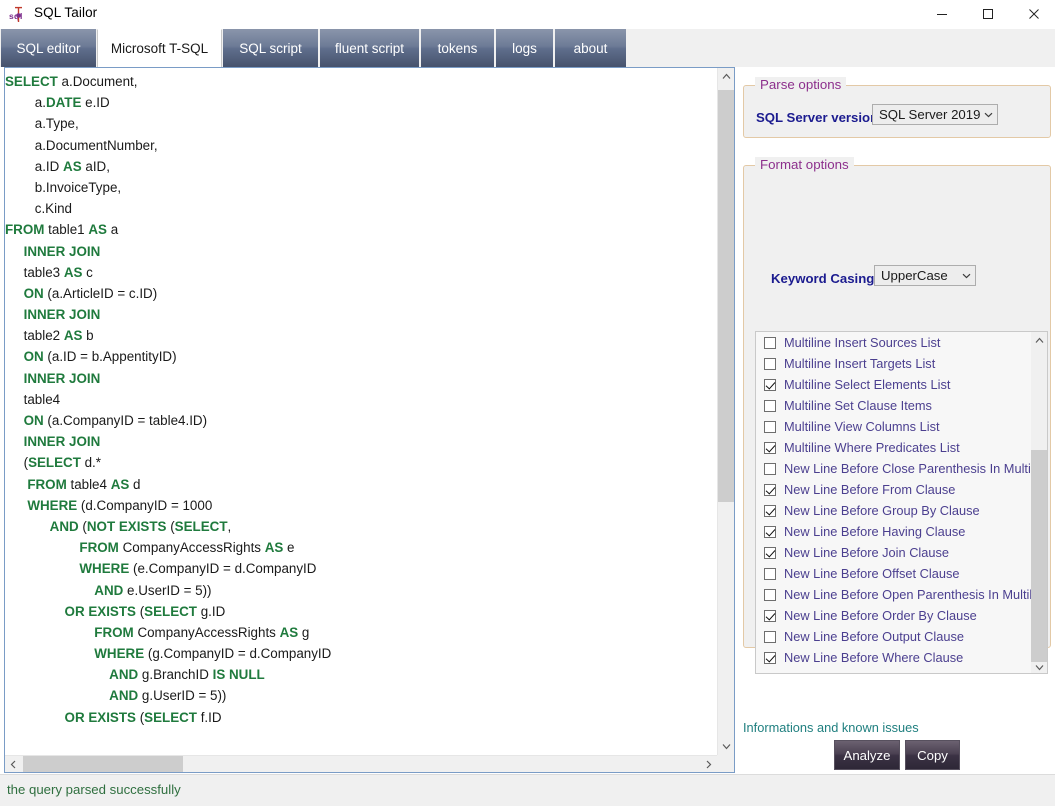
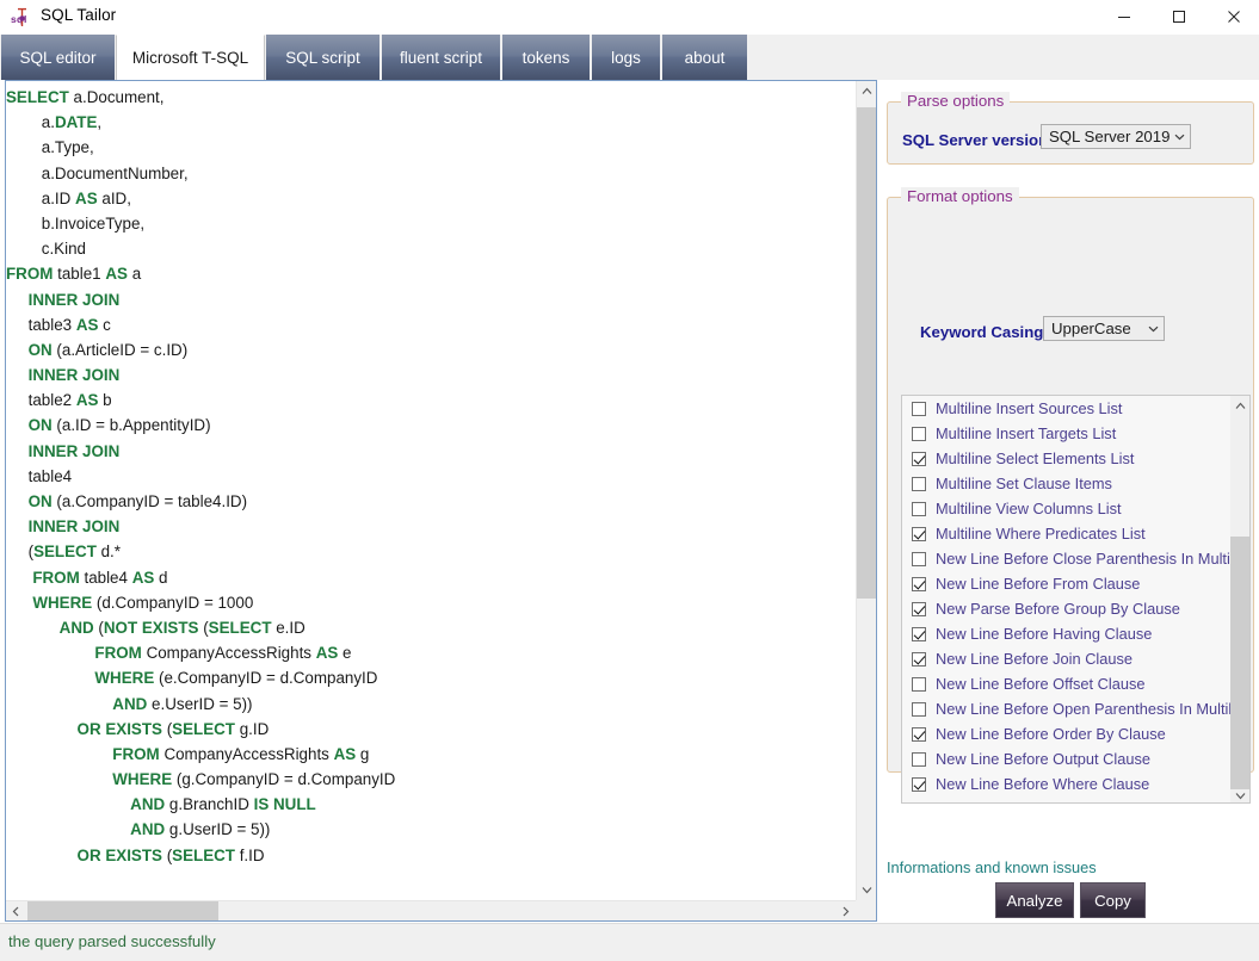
  s
  l
  SQL Tailor
  SQL editor
  Microsoft T-SQL
  SQL script
  fluent script
  tokens
  logs
  about
  SELECT a.Document,
- a.DATE e.ID
+ a.DATE,
  a.Type,
  a.DocumentNumber,
  a.ID AS aID,
  b.InvoiceType,
  c.Kind
  FROM table1 AS a
  INNER JOIN
  table3 AS c
  ON (a.ArticleID = c.ID)
  INNER JOIN
  table2 AS b
  ON (a.ID = b.AppentityID)
  INNER JOIN
  table4
  ON (a.CompanyID = table4.ID)
  INNER JOIN
  (SELECT d.*
  FROM table4 AS d
  WHERE (d.CompanyID = 1000
- AND (NOT EXISTS (SELECT,
+ AND (NOT EXISTS (SELECT e.ID
  FROM CompanyAccessRights AS e
  WHERE (e.CompanyID = d.CompanyID
  AND e.UserID = 5))
  OR EXISTS (SELECT g.ID
  FROM CompanyAccessRights AS g
  WHERE (g.CompanyID = d.CompanyID
  AND g.BranchID IS NULL
  AND g.UserID = 5))
  OR EXISTS (SELECT f.ID
  Parse options
  SQL Server versio
  SQL Server 2019
  Format options
  Keyword Casing
  UpperCase
  Multiline Insert Sources List
  Multiline Insert Targets List
  Multiline Select Elements List
  Multiline Set Clause Items
  Multiline View Columns List
  Multiline Where Predicates List
  New Line Before Close Parenthesis In Multi
  New Line Before From Clause
- New Line Before Group By Clause
+ New Parse Before Group By Clause
  New Line Before Having Clause
  New Line Before Join Clause
  New Line Before Offset Clause
  New Line Before Open Parenthesis In Multi
  New Line Before Order By Clause
  New Line Before Output Clause
  New Line Before Where Clause
  Informations and known issues
  Analyze
  Copy
  the query parsed successfully
